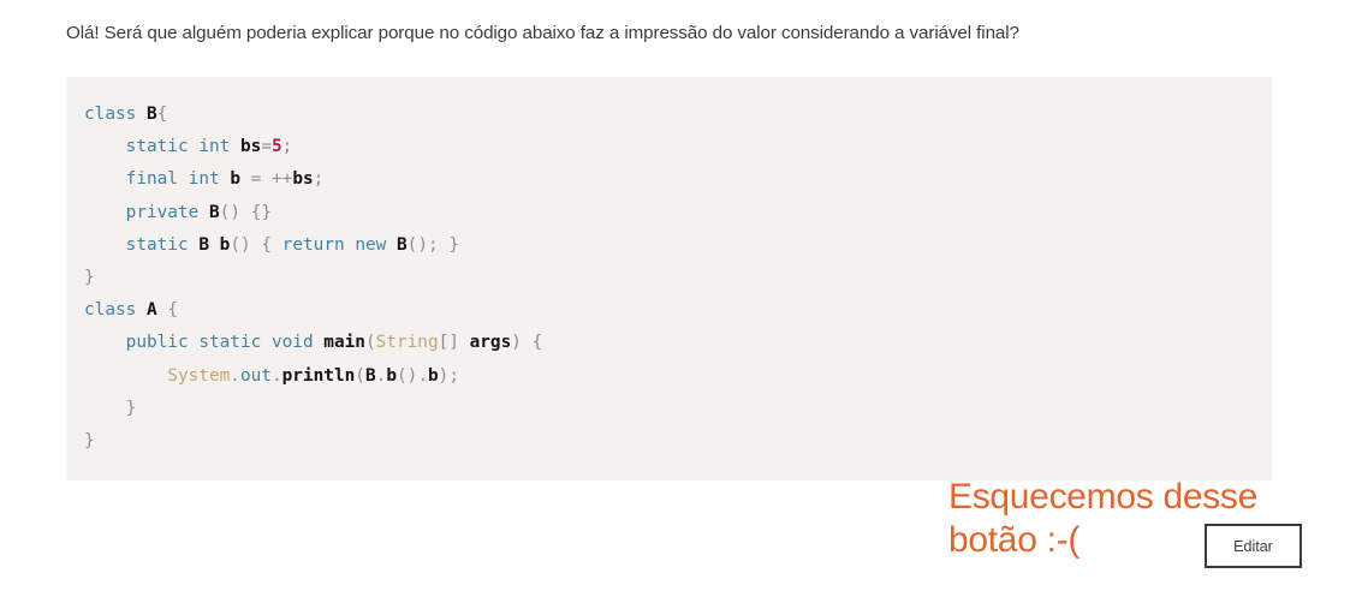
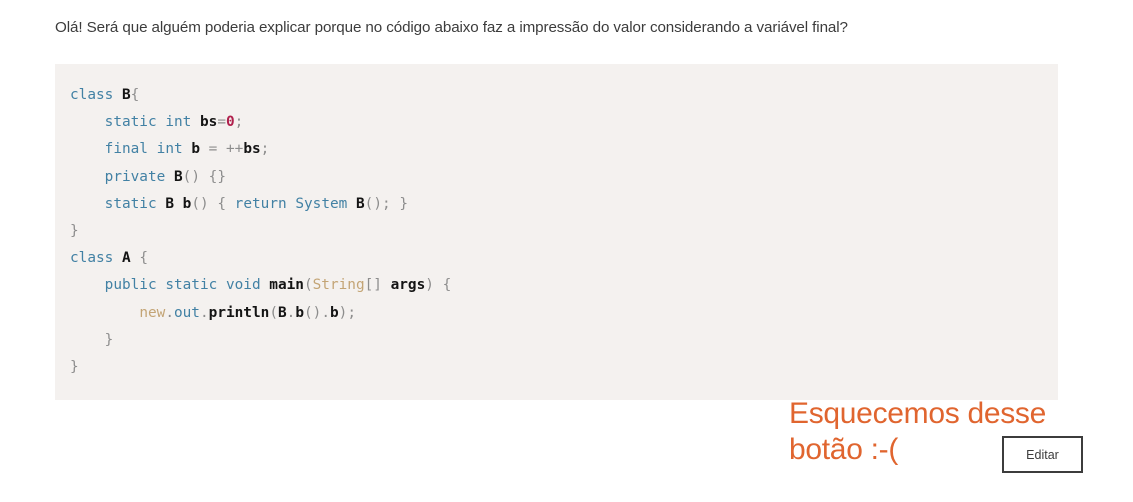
  Olá! Será que alguém poderia explicar porque no código abaixo faz a impressão do valor considerando a variável final?
  class B{
- static int bs=5;
+ static int bs=0;
  final int b = ++bs;
  private B() {}
- static B b() { return new B(); }
+ static B b() { return System B(); }
  }
  class A {
  public static void main(String[] args) {
- System.out.println(B.b().b);
+ new.out.println(B.b().b);
  }
  }
  Esquecemos desse
  botão :-(
  Editar
